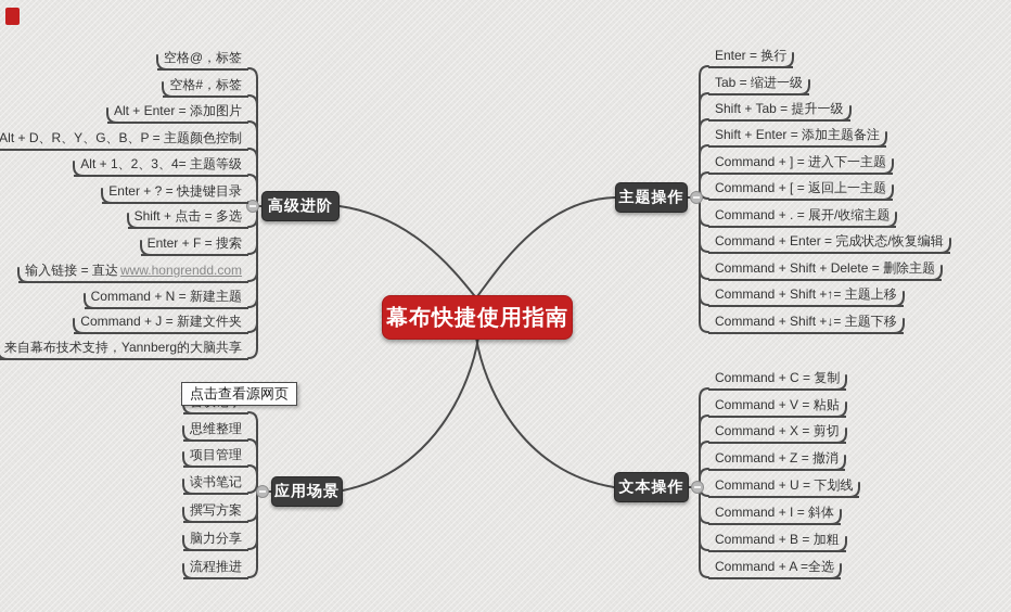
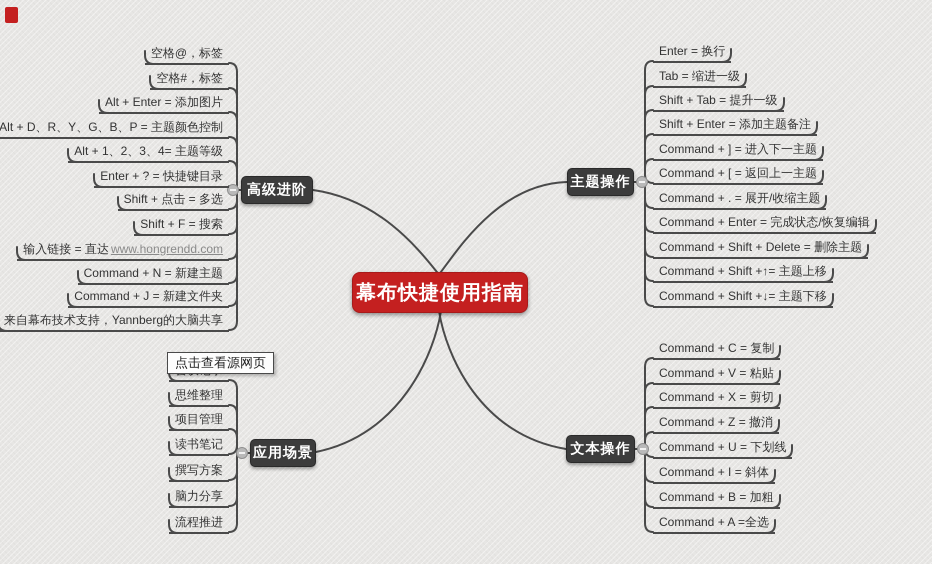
  高级进阶
  空格@，标签
  空格#，标签
  Alt + Enter = 添加图片
  Alt + D、R、Y、G、B、P = 主题颜色控制
  Alt + 1、2、3、4= 主题等级
  Enter + ? = 快捷键目录
  Shift + 点击 = 多选
- Enter + F = 搜索
+ Shift + F = 搜索
  输入链接 = 直达 www.hongrendd.com
  Command + N = 新建主题
  Command + J = 新建文件夹
  来自幕布技术支持，Yannberg的大脑共享
  主题操作
  Enter = 换行
  Tab = 缩进一级
  Shift + Tab = 提升一级
  Shift + Enter = 添加主题备注
  Command + ] = 进入下一主题
  Command + [ = 返回上一主题
  Command + . = 展开/收缩主题
  Command + Enter = 完成状态/恢复编辑
  Command + Shift + Delete = 删除主题
  Command + Shift +↑= 主题上移
  Command + Shift +↓= 主题下移
  应用场景
  思维整理
  项目管理
  读书笔记
  撰写方案
  脑力分享
  流程推进
  文本操作
  Command + C = 复制
  Command + V = 粘贴
  Command + X = 剪切
  Command + Z = 撤消
  Command + U = 下划线
  Command + I = 斜体
  Command + B = 加粗
  Command + A =全选
  幕布快捷使用指南
  点击查看源网页
